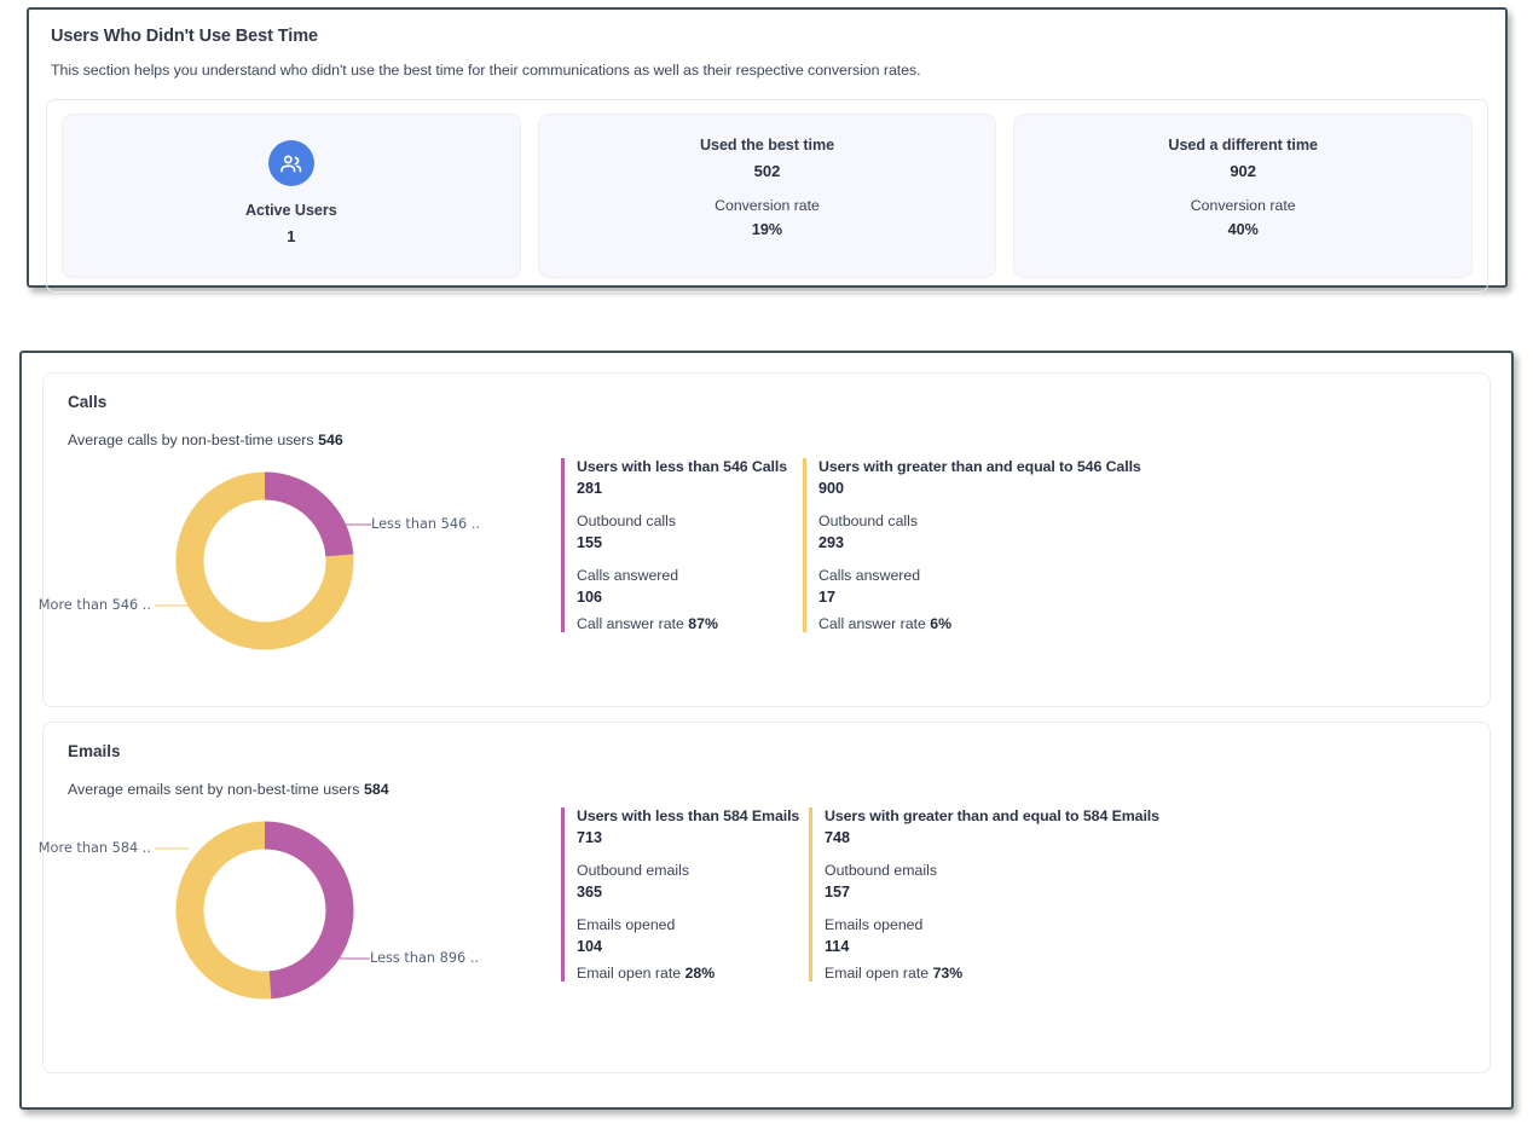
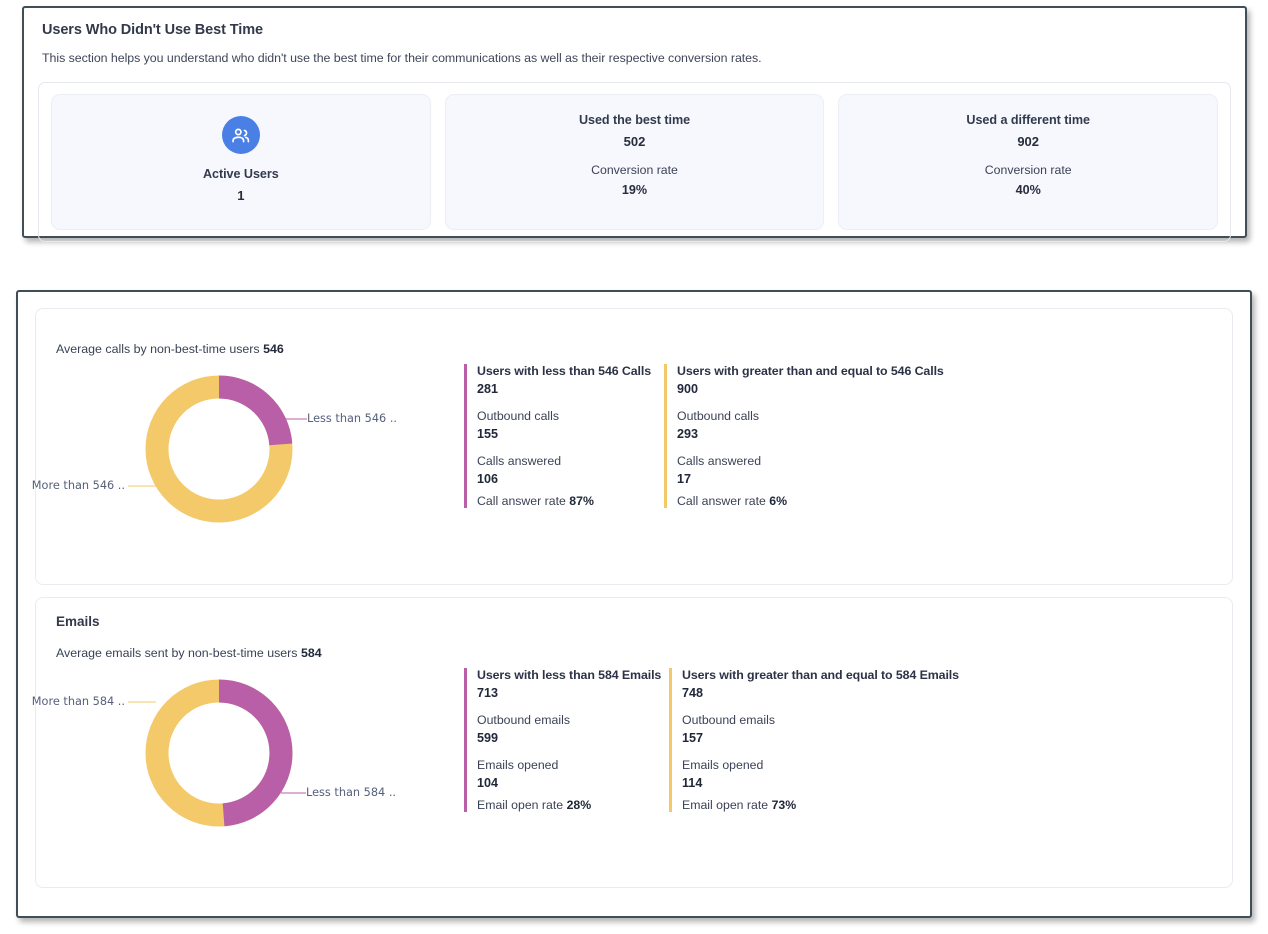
  Users Who Didn't Use Best Time
  This section helps you understand who didn't use the best time for their communications as well as their respective conversion rates.
  Active Users
  1
  Used the best time
  502
  Conversion rate
  19%
  Used a different time
  902
  Conversion rate
  40%
- Calls
  Average calls by non-best-time users 546
  Less than 546 ..
  More than 546 ..
  Users with less than 546 Calls
  281
  Outbound calls
  155
  Calls answered
  106
  Call answer rate 87%
  Users with greater than and equal to 546 Calls
  900
  Outbound calls
  293
  Calls answered
  17
  Call answer rate 6%
  Emails
  Average emails sent by non-best-time users 584
- Less than 896 ..
+ Less than 584 ..
  More than 584 ..
  Users with less than 584 Emails
  713
  Outbound emails
- 365
+ 599
  Emails opened
  104
  Email open rate 28%
  Users with greater than and equal to 584 Emails
  748
  Outbound emails
  157
  Emails opened
  114
  Email open rate 73%
